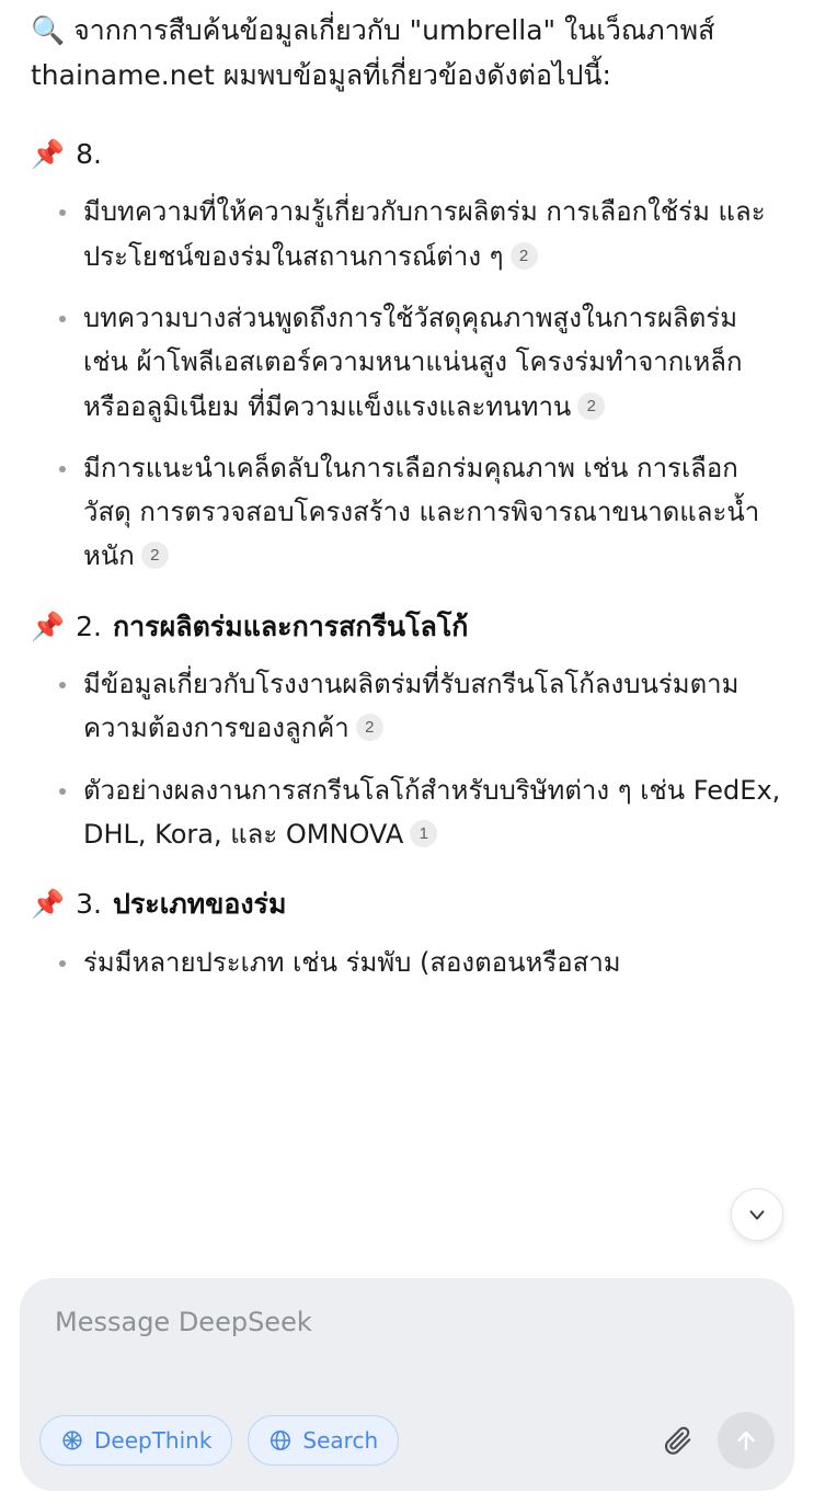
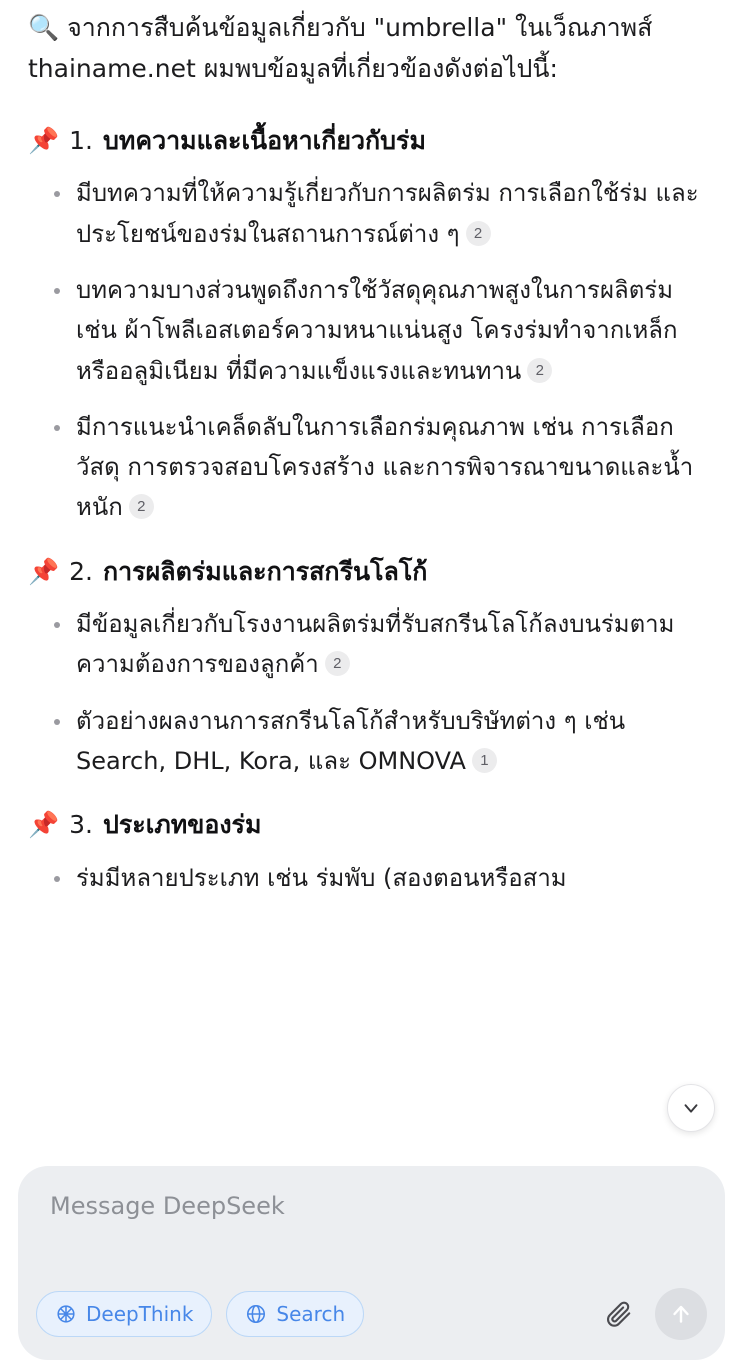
  🔍 จากการสืบค้นข้อมูลเกี่ยวกับ "umbrella" ในเว็ณภาพส์ thainame.net ผมพบข้อมูลที่เกี่ยวข้องดังต่อไปนี้:
  📌
- 8.
+ 1.
+ บทความและเนื้อหาเกี่ยวกับร่ม
  มีบทความที่ให้ความรู้เกี่ยวกับการผลิตร่ม การเลือกใช้ร่ม และประโยชน์ของร่มในสถานการณ์ต่าง ๆ 2
  บทความบางส่วนพูดถึงการใช้วัสดุคุณภาพสูงในการผลิตร่ม เช่น ผ้าโพลีเอสเตอร์ความหนาแน่นสูง โครงร่มทำจากเหล็กหรืออลูมิเนียม ที่มีความแข็งแรงและทนทาน 2
  มีการแนะนำเคล็ดลับในการเลือกร่มคุณภาพ เช่น การเลือกวัสดุ การตรวจสอบโครงสร้าง และการพิจารณาขนาดและน้ำหนัก 2
  📌
  2.
  การผลิตร่มและการสกรีนโลโก้
  มีข้อมูลเกี่ยวกับโรงงานผลิตร่มที่รับสกรีนโลโก้ลงบนร่มตามความต้องการของลูกค้า 2
- ตัวอย่างผลงานการสกรีนโลโก้สำหรับบริษัทต่าง ๆ เช่น FedEx, DHL, Kora, และ OMNOVA 1
+ ตัวอย่างผลงานการสกรีนโลโก้สำหรับบริษัทต่าง ๆ เช่น Search, DHL, Kora, และ OMNOVA 1
  📌
  3.
  ประเภทของร่ม
  ร่มมีหลายประเภท เช่น ร่มพับ (สองตอนหรือสาม
  Message DeepSeek
  DeepThink
  Search
